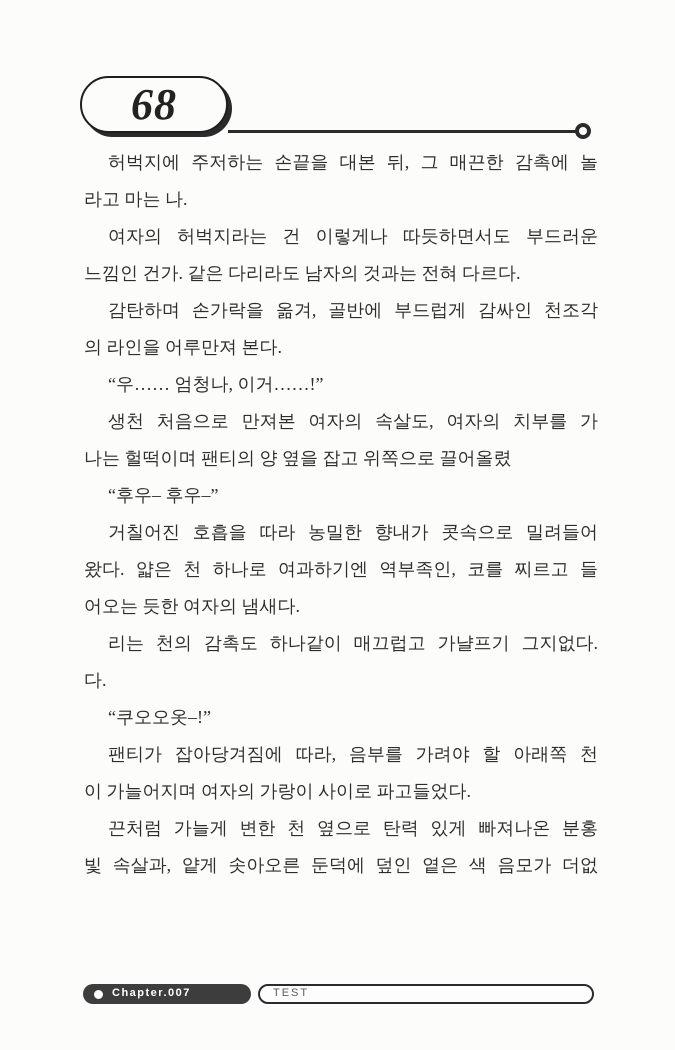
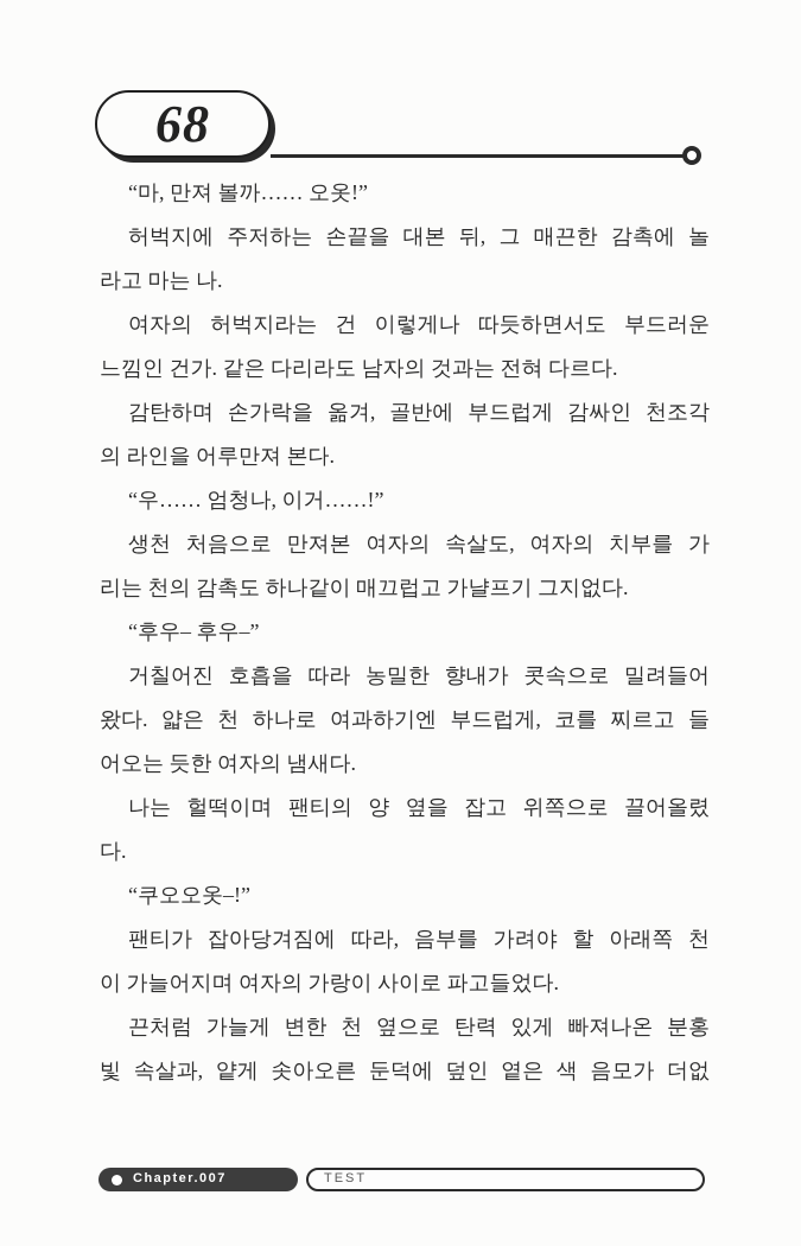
  68
+ “마, 만져 볼까…… 오옷!”
  허벅지에 주저하는 손끝을 대본 뒤, 그 매끈한 감촉에 놀
  라고 마는 나.
  여자의 허벅지라는 건 이렇게나 따듯하면서도 부드러운
  느낌인 건가. 같은 다리라도 남자의 것과는 전혀 다르다.
  감탄하며 손가락을 옮겨, 골반에 부드럽게 감싸인 천조각
  의 라인을 어루만져 본다.
  “우…… 엄청나, 이거……!”
  생천 처음으로 만져본 여자의 속살도, 여자의 치부를 가
- 나는 헐떡이며 팬티의 양 옆을 잡고 위쪽으로 끌어올렸
+ 리는 천의 감촉도 하나같이 매끄럽고 가냘프기 그지없다.
  “후우– 후우–”
  거칠어진 호흡을 따라 농밀한 향내가 콧속으로 밀려들어
- 왔다. 얇은 천 하나로 여과하기엔 역부족인, 코를 찌르고 들
+ 왔다. 얇은 천 하나로 여과하기엔 부드럽게, 코를 찌르고 들
  어오는 듯한 여자의 냄새다.
- 리는 천의 감촉도 하나같이 매끄럽고 가냘프기 그지없다.
+ 나는 헐떡이며 팬티의 양 옆을 잡고 위쪽으로 끌어올렸
  다.
  “쿠오오옷–!”
  팬티가 잡아당겨짐에 따라, 음부를 가려야 할 아래쪽 천
  이 가늘어지며 여자의 가랑이 사이로 파고들었다.
  끈처럼 가늘게 변한 천 옆으로 탄력 있게 빠져나온 분홍
  빛 속살과, 얕게 솟아오른 둔덕에 덮인 옅은 색 음모가 더없
  Chapter.007
  TEST
